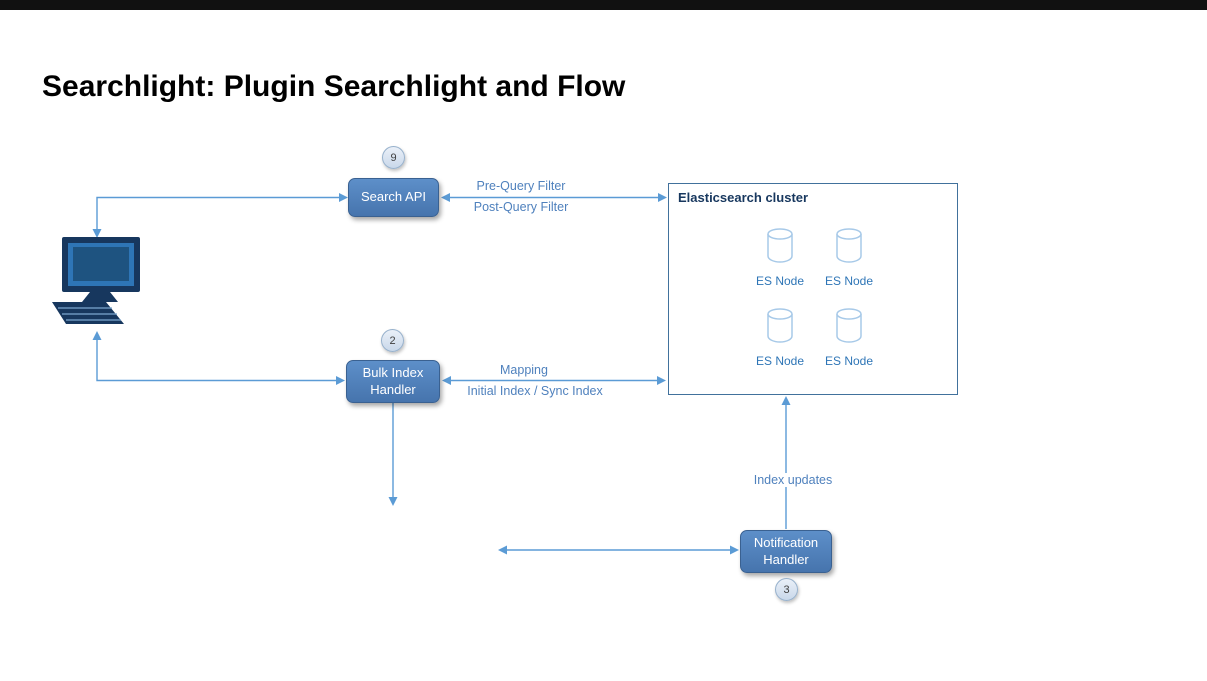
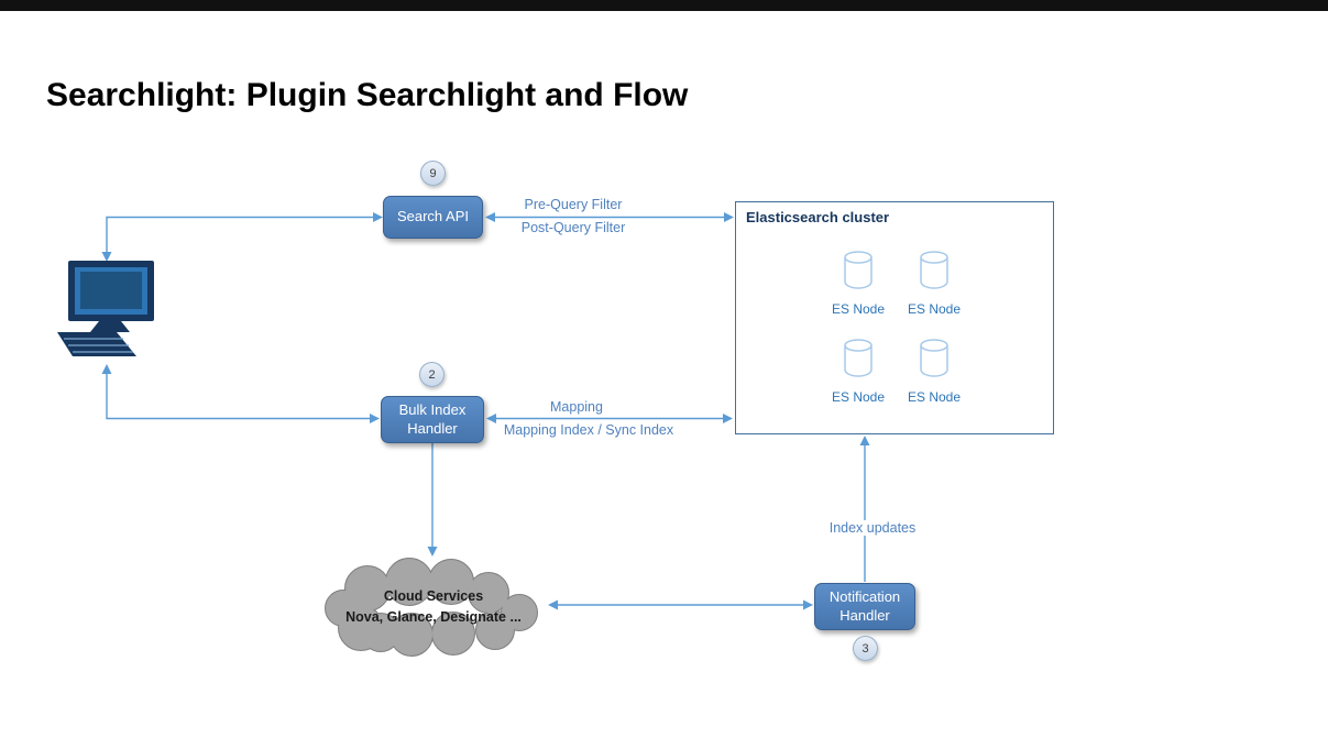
  Searchlight: Plugin Searchlight and Flow
  9
  Search API
  2
  Bulk Index
  Handler
  Elasticsearch cluster
  ES Node
  ES Node
  ES Node
  ES Node
+ Cloud Services
+ Nova, Glance, Designate ...
  Notification
  Handler
  3
  Pre-Query Filter
  Post-Query Filter
  Mapping
- Initial Index / Sync Index
+ Mapping Index / Sync Index
  Index updates
